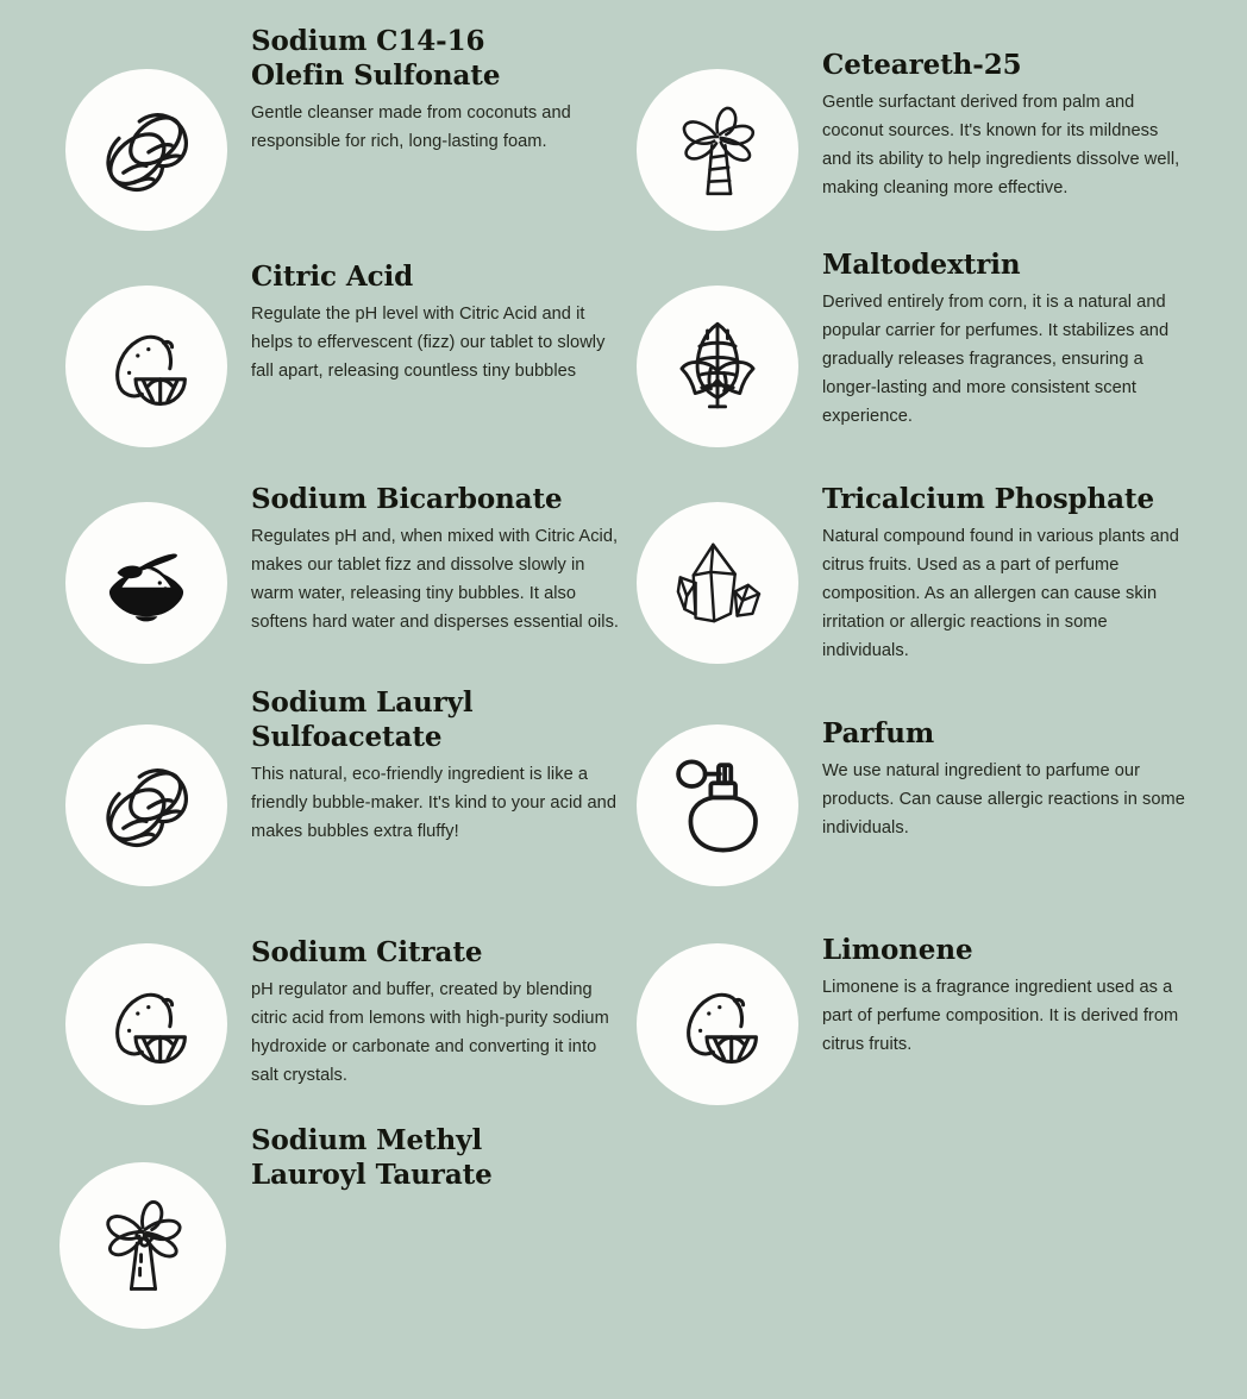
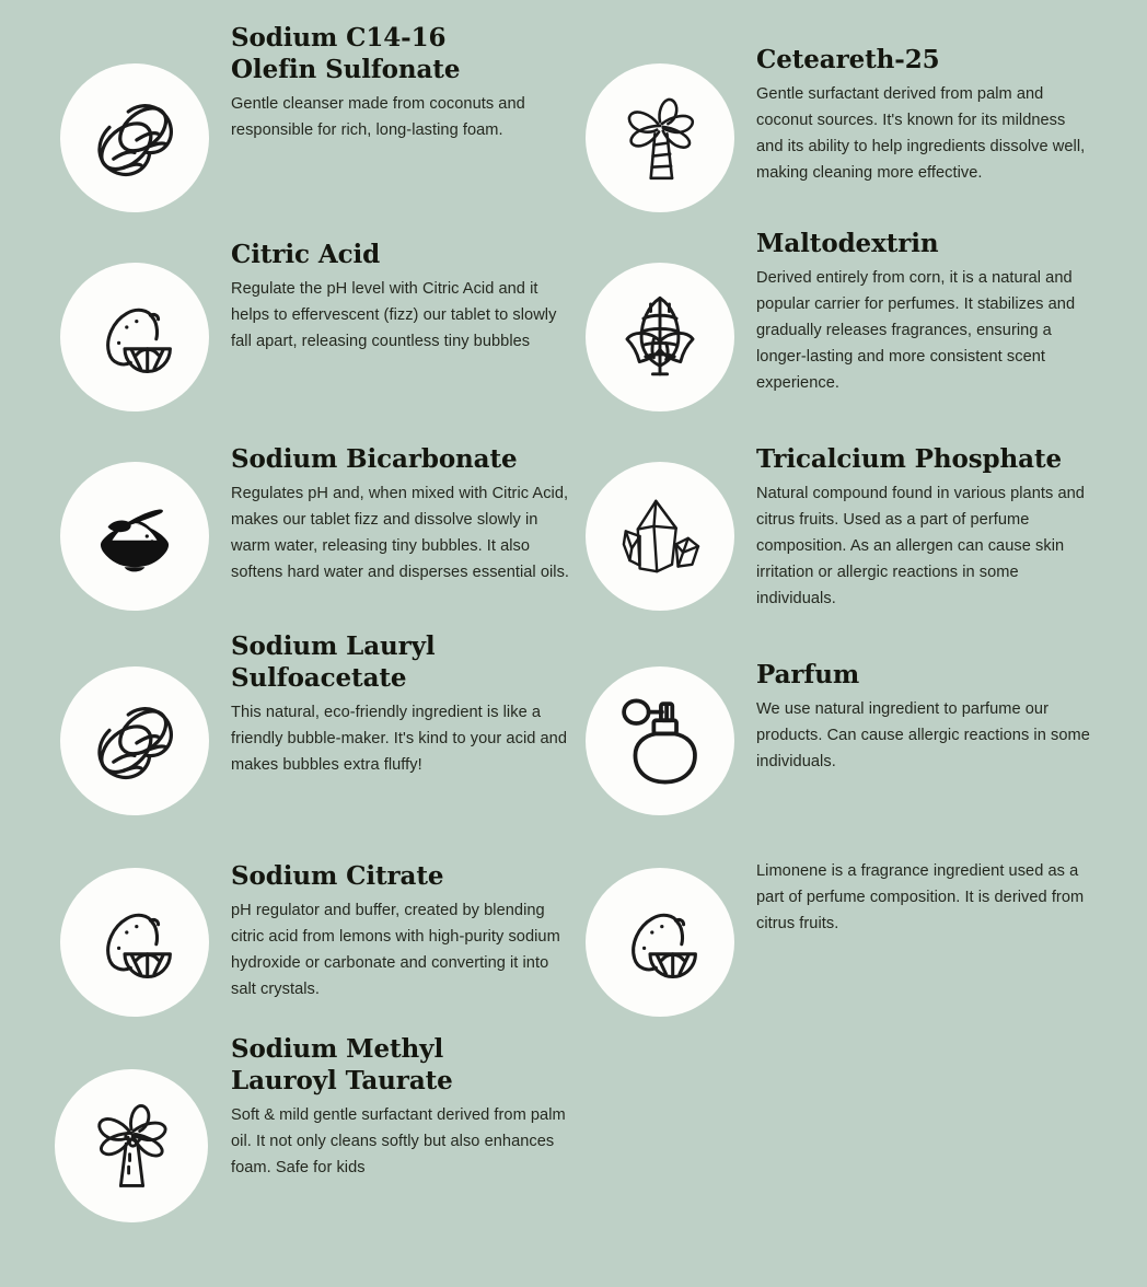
  Sodium C14-16
  Olefin Sulfonate
  Gentle cleanser made from coconuts and responsible for rich, long-lasting foam.
  Citric Acid
  Regulate the pH level with Citric Acid and it helps to effervescent (fizz) our tablet to slowly fall apart, releasing countless tiny bubbles
  Sodium Bicarbonate
  Regulates pH and, when mixed with Citric Acid, makes our tablet fizz and dissolve slowly in warm water, releasing tiny bubbles. It also softens hard water and disperses essential oils.
  Sodium Lauryl
  Sulfoacetate
  This natural, eco-friendly ingredient is like a friendly bubble-maker. It's kind to your acid and makes bubbles extra fluffy!
  Sodium Citrate
  pH regulator and buffer, created by blending citric acid from lemons with high-purity sodium hydroxide or carbonate and converting it into salt crystals.
  Sodium Methyl
  Lauroyl Taurate
+ Soft & mild gentle surfactant derived from palm oil. It not only cleans softly but also enhances foam. Safe for kids
  Ceteareth-25
  Gentle surfactant derived from palm and coconut sources. It's known for its mildness and its ability to help ingredients dissolve well, making cleaning more effective.
  Maltodextrin
  Derived entirely from corn, it is a natural and popular carrier for perfumes. It stabilizes and gradually releases fragrances, ensuring a longer-lasting and more consistent scent experience.
  Tricalcium Phosphate
  Natural compound found in various plants and citrus fruits. Used as a part of perfume composition. As an allergen can cause skin irritation or allergic reactions in some individuals.
  Parfum
  We use natural ingredient to parfume our products. Can cause allergic reactions in some individuals.
- Limonene
  Limonene is a fragrance ingredient used as a part of perfume composition. It is derived from citrus fruits.
